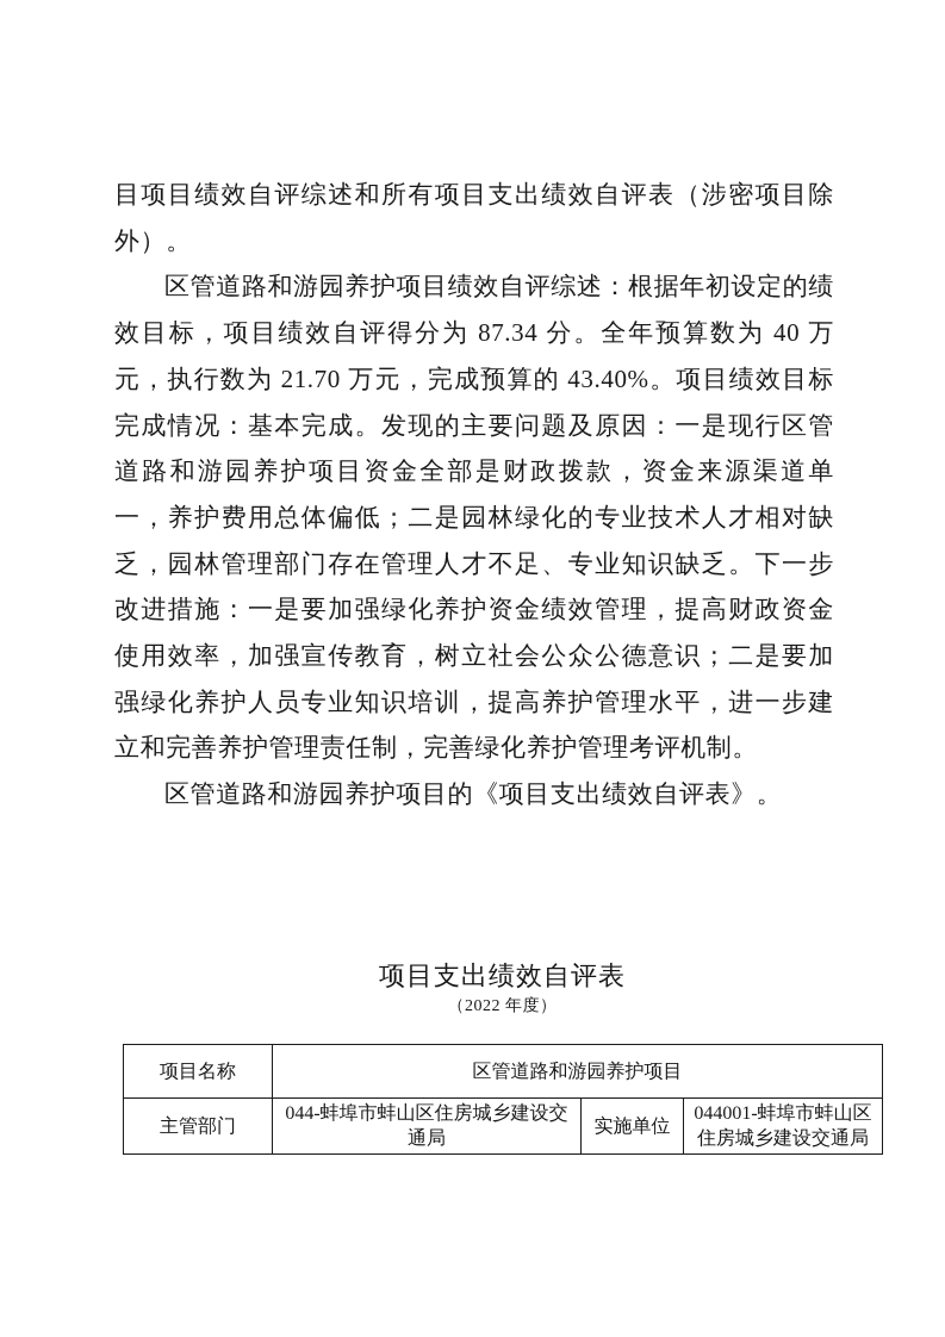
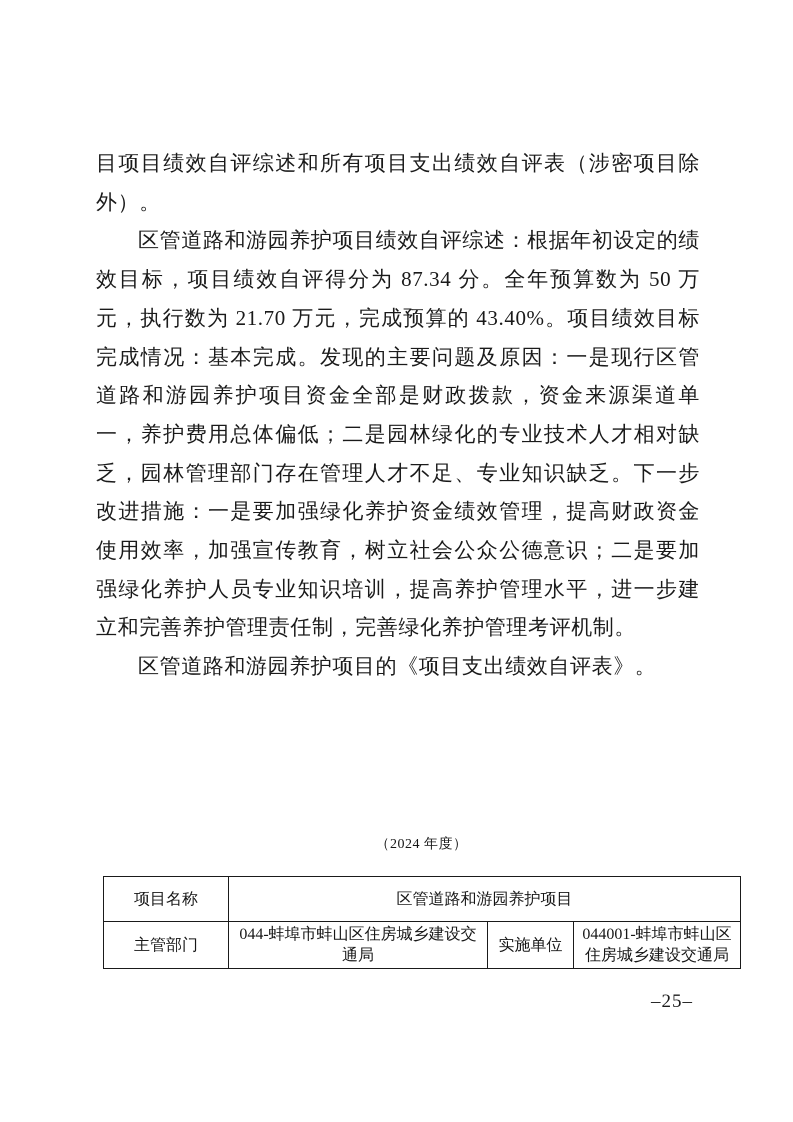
  目项目绩效自评综述和所有项目支出绩效自评表（涉密项目除外）。
- 区管道路和游园养护项目绩效自评综述：根据年初设定的绩效目标，项目绩效自评得分为 87.34 分。全年预算数为 40 万元，执行数为 21.70 万元，完成预算的 43.40%。项目绩效目标完成情况：基本完成。发现的主要问题及原因：一是现行区管道路和游园养护项目资金全部是财政拨款，资金来源渠道单一，养护费用总体偏低；二是园林绿化的专业技术人才相对缺乏，园林管理部门存在管理人才不足、专业知识缺乏。下一步改进措施：一是要加强绿化养护资金绩效管理，提高财政资金使用效率，加强宣传教育，树立社会公众公德意识；二是要加强绿化养护人员专业知识培训，提高养护管理水平，进一步建立和完善养护管理责任制，完善绿化养护管理考评机制。
+ 区管道路和游园养护项目绩效自评综述：根据年初设定的绩效目标，项目绩效自评得分为 87.34 分。全年预算数为 50 万元，执行数为 21.70 万元，完成预算的 43.40%。项目绩效目标完成情况：基本完成。发现的主要问题及原因：一是现行区管道路和游园养护项目资金全部是财政拨款，资金来源渠道单一，养护费用总体偏低；二是园林绿化的专业技术人才相对缺乏，园林管理部门存在管理人才不足、专业知识缺乏。下一步改进措施：一是要加强绿化养护资金绩效管理，提高财政资金使用效率，加强宣传教育，树立社会公众公德意识；二是要加强绿化养护人员专业知识培训，提高养护管理水平，进一步建立和完善养护管理责任制，完善绿化养护管理考评机制。
  区管道路和游园养护项目的《项目支出绩效自评表》。
- 项目支出绩效自评表
- （2022 年度）
+ （2024 年度）
  项目名称	区管道路和游园养护项目
  主管部门	044-蚌埠市蚌山区住房城乡建设交通局	实施单位	044001-蚌埠市蚌山区住房城乡建设交通局
+ –25–
